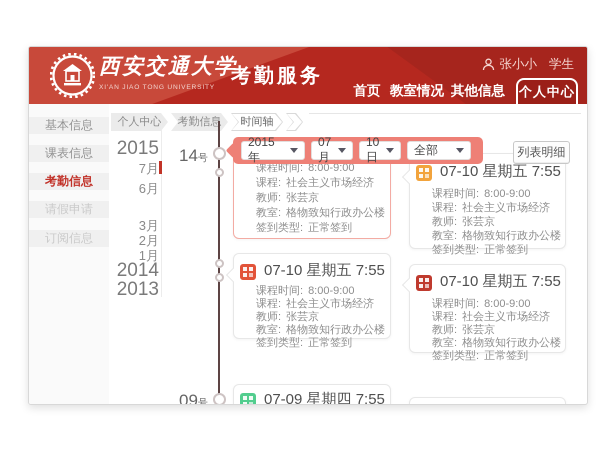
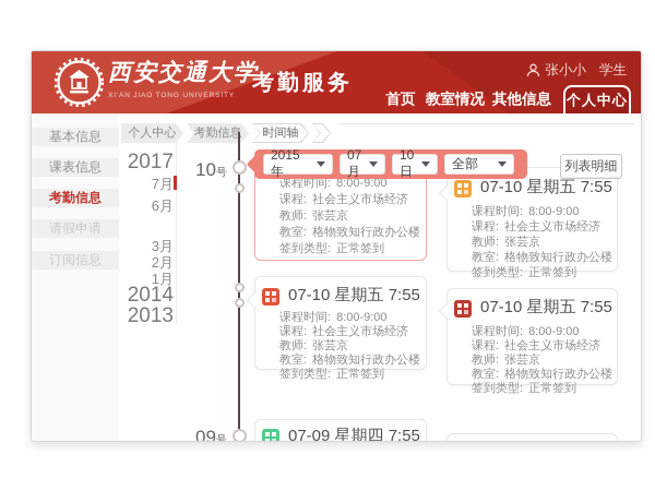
  西安交通大学
  考勤服务
  张小小
  学生
  首页
  教室情况
  其他信息
  个人中心
  基本信息
  课表信息
  考勤信息
  请假申请
  订阅信息
  个人中心
  考勤信息
  时间轴
- 2015
+ 2017
  7月
  6月
  3月
  2月
  1月
  2014
  2013
- 14号
+ 10号
  09号
  2015年
  07月
  10日
  全部
  列表明细
  课程时间: 8:00-9:00
  课程: 社会主义市场经济
  教师: 张芸京
  教室: 格物致知行政办公楼
  签到类型: 正常签到
  07-10 星期五 7:55
  课程时间: 8:00-9:00
  课程: 社会主义市场经济
  教师: 张芸京
  教室: 格物致知行政办公楼
  签到类型: 正常签到
  07-10 星期五 7:55
  课程时间: 8:00-9:00
  课程: 社会主义市场经济
  教师: 张芸京
  教室: 格物致知行政办公楼
  签到类型: 正常签到
  07-10 星期五 7:55
  课程时间: 8:00-9:00
  课程: 社会主义市场经济
  教师: 张芸京
  教室: 格物致知行政办公楼
  签到类型: 正常签到
  07-09 星期四 7:55
